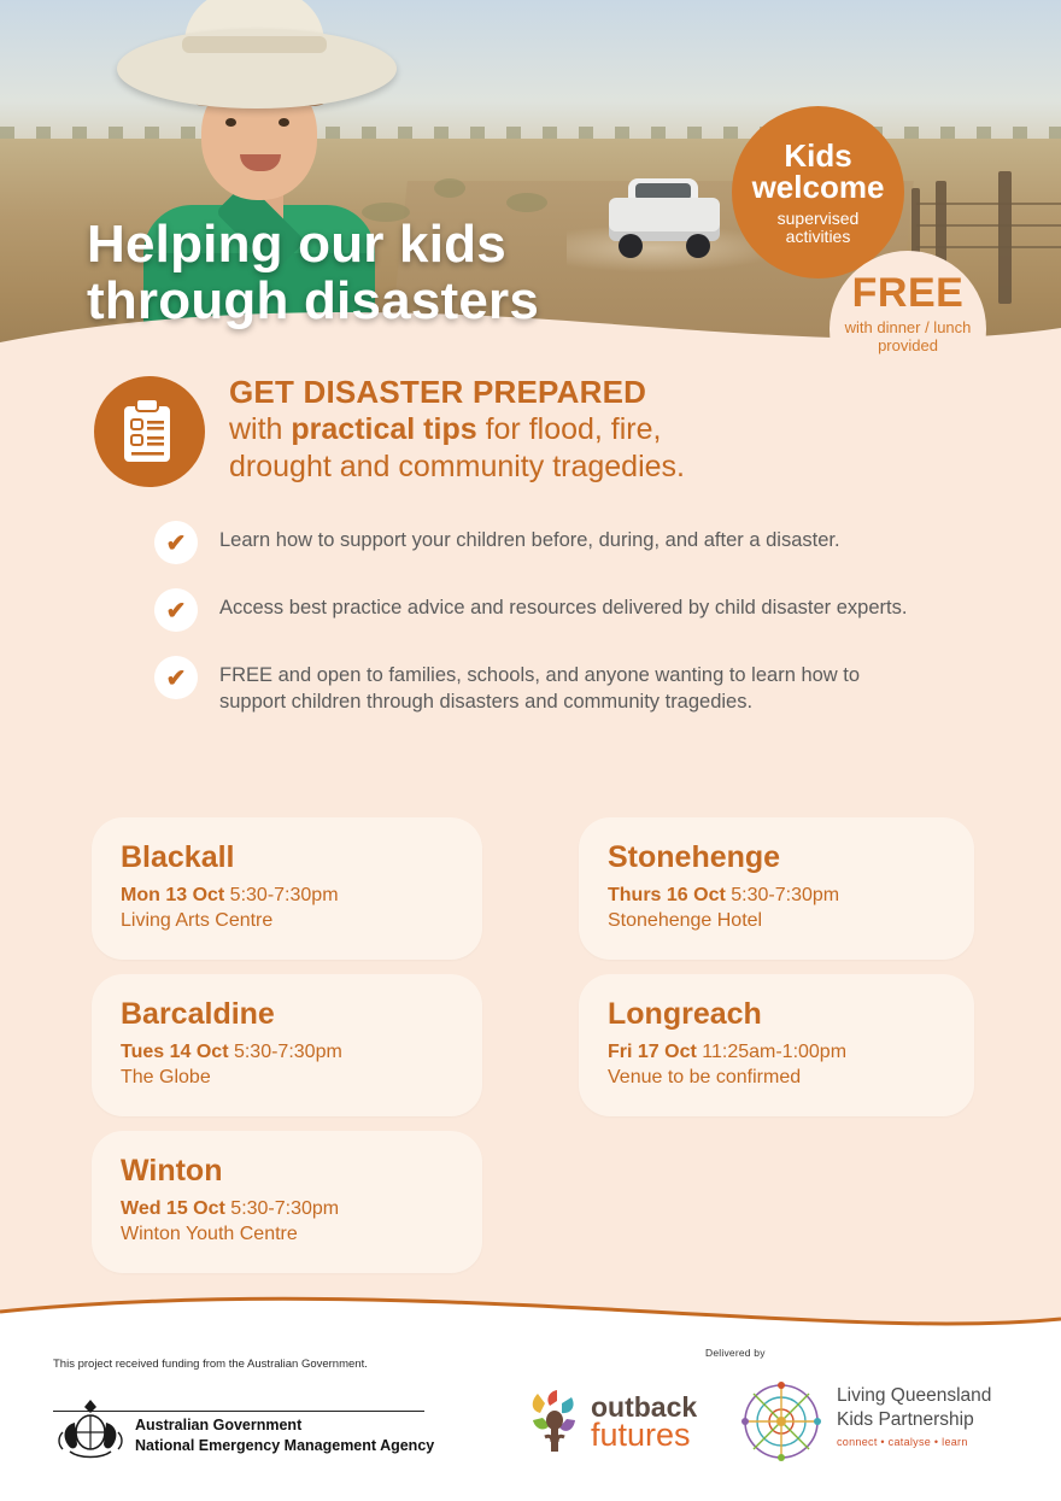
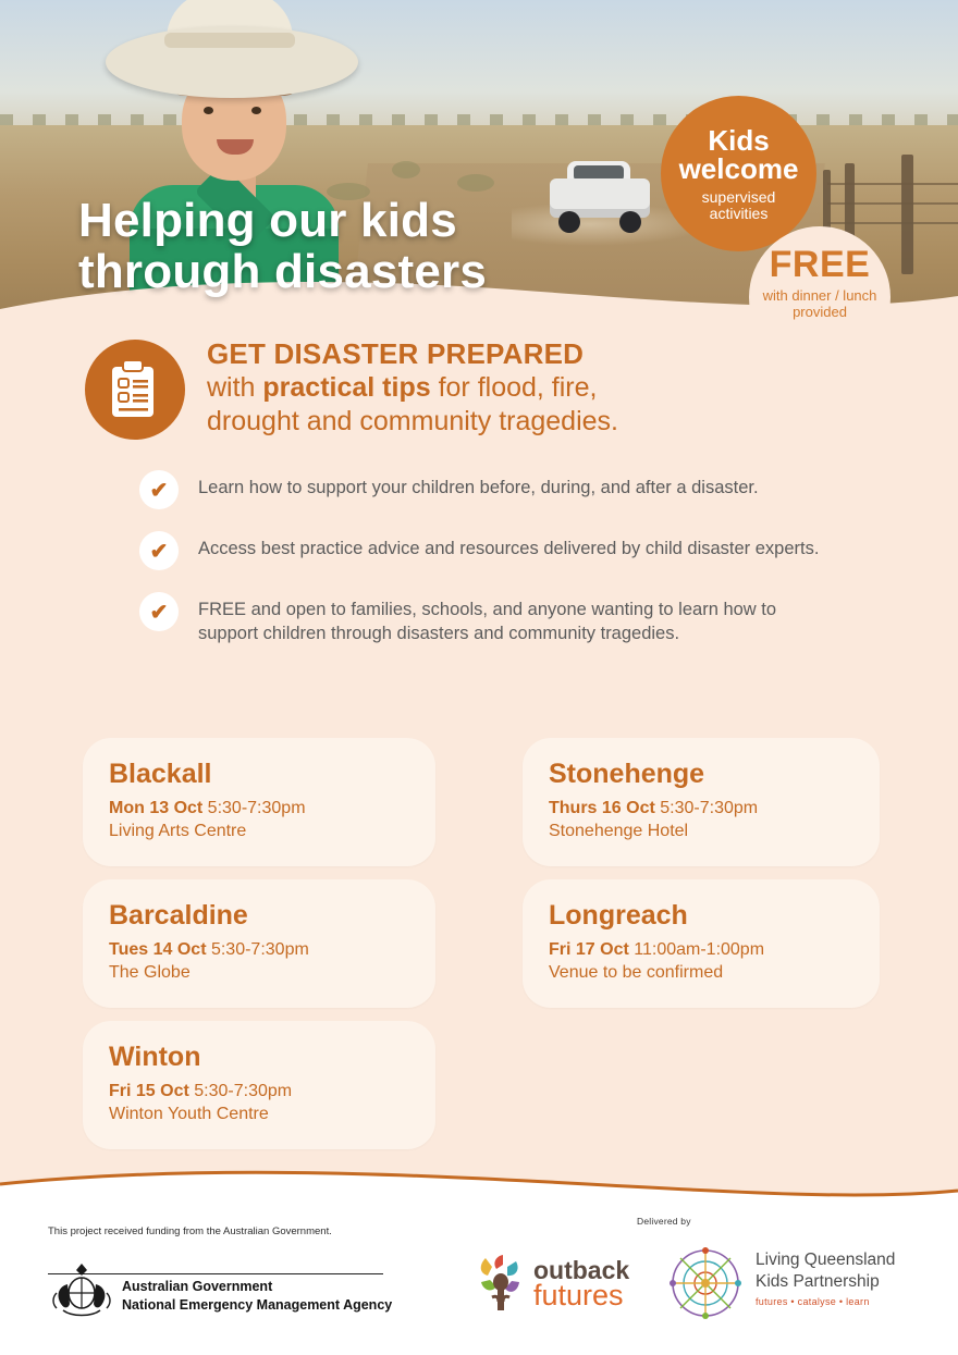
  Helping our kids
  through disasters
  Kids
  welcome
  supervised
  activities
  FREE
  with dinner / lunch provided
  GET DISASTER PREPARED
  with practical tips for flood, fire,
  drought and community tragedies.
  ✔
  Learn how to support your children before, during, and after a disaster.
  ✔
  Access best practice advice and resources delivered by child disaster experts.
  ✔
  FREE and open to families, schools, and anyone wanting to learn how to support children through disasters and community tragedies.
  Blackall
  Mon 13 Oct 5:30-7:30pm
  Living Arts Centre
  Stonehenge
  Thurs 16 Oct 5:30-7:30pm
  Stonehenge Hotel
  Barcaldine
  Tues 14 Oct 5:30-7:30pm
  The Globe
  Longreach
- Fri 17 Oct 11:25am-1:00pm
+ Fri 17 Oct 11:00am-1:00pm
  Venue to be confirmed
  Winton
- Wed 15 Oct 5:30-7:30pm
+ Fri 15 Oct 5:30-7:30pm
  Winton Youth Centre
  This project received funding from the Australian Government.
  Australian Government
  National Emergency Management Agency
  Delivered by
  outback
  futures
  Living Queensland
  Kids Partnership
- connect • catalyse • learn
+ futures • catalyse • learn
